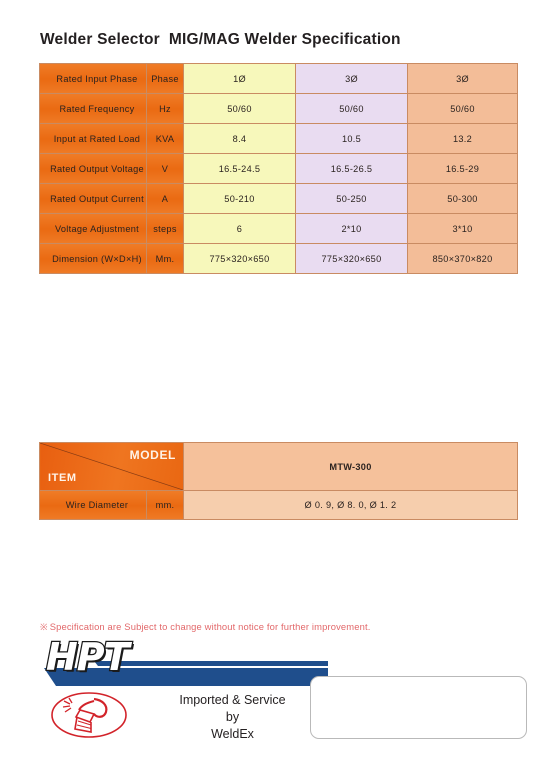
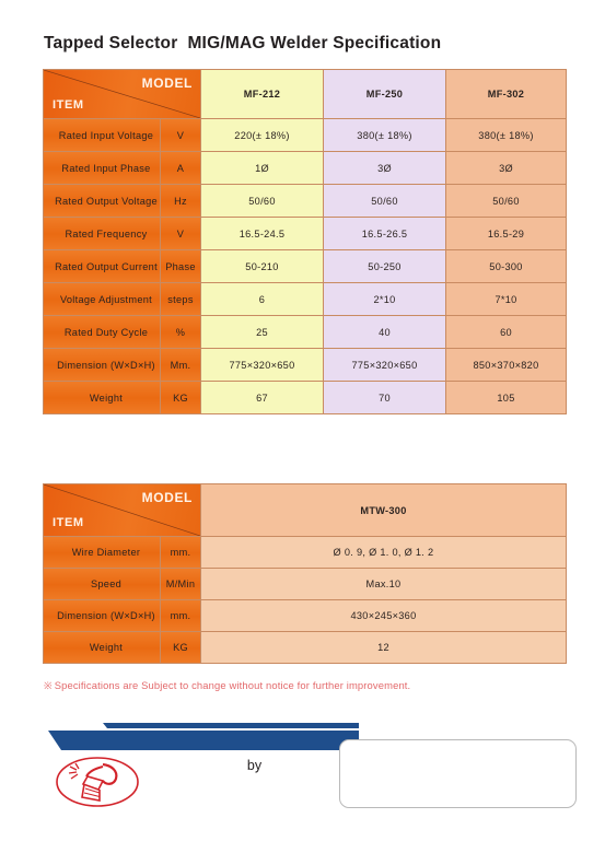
- Welder Selector MIG/MAG Welder Specification
+ Tapped Selector MIG/MAG Welder Specification
+ MODELITEM	MF-212	MF-250	MF-302
+ Rated Input Voltage	V	220(± 18%)	380(± 18%)	380(± 18%)
- Rated Input Phase	Phase	1Ø	3Ø	3Ø
+ Rated Input Phase	A	1Ø	3Ø	3Ø
- Rated Frequency	Hz	50/60	50/60	50/60
+ Rated Output Voltage	Hz	50/60	50/60	50/60
- Input at Rated Load	KVA	8.4	10.5	13.2
- Rated Output Voltage	V	16.5-24.5	16.5-26.5	16.5-29
+ Rated Frequency	V	16.5-24.5	16.5-26.5	16.5-29
- Rated Output Current	A	50-210	50-250	50-300
+ Rated Output Current	Phase	50-210	50-250	50-300
- Voltage Adjustment	steps	6	2*10	3*10
+ Voltage Adjustment	steps	6	2*10	7*10
+ Rated Duty Cycle	%	25	40	60
  Dimension (W×D×H)	Mm.	775×320×650	775×320×650	850×370×820
+ Weight	KG	67	70	105
  MODELITEM	MTW-300
- Wire Diameter	mm.	Ø 0. 9, Ø 8. 0, Ø 1. 2
+ Wire Diameter	mm.	Ø 0. 9, Ø 1. 0, Ø 1. 2
+ Speed	M/Min	Max.10
+ Dimension (W×D×H)	mm.	430×245×360
+ Weight	KG	12
- ※ Specification are Subject to change without notice for further improvement.
+ ※ Specifications are Subject to change without notice for further improvement.
- HPT
- Imported & Service
  by
- WeldEx
